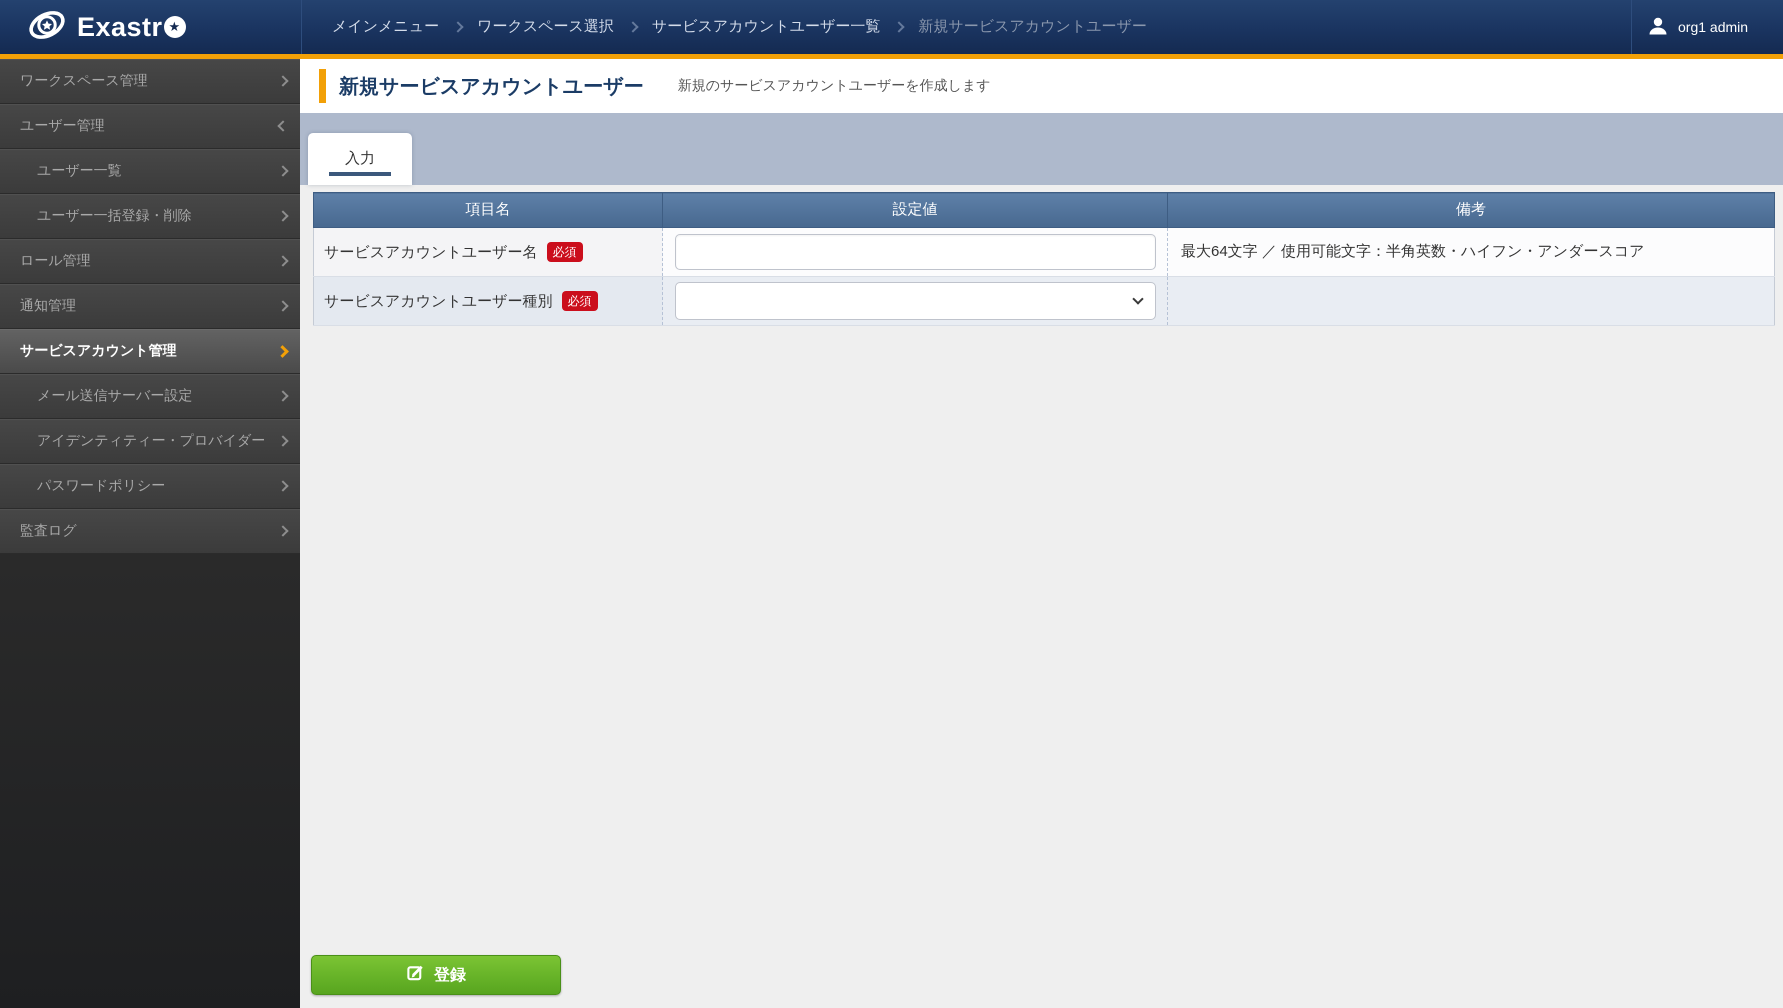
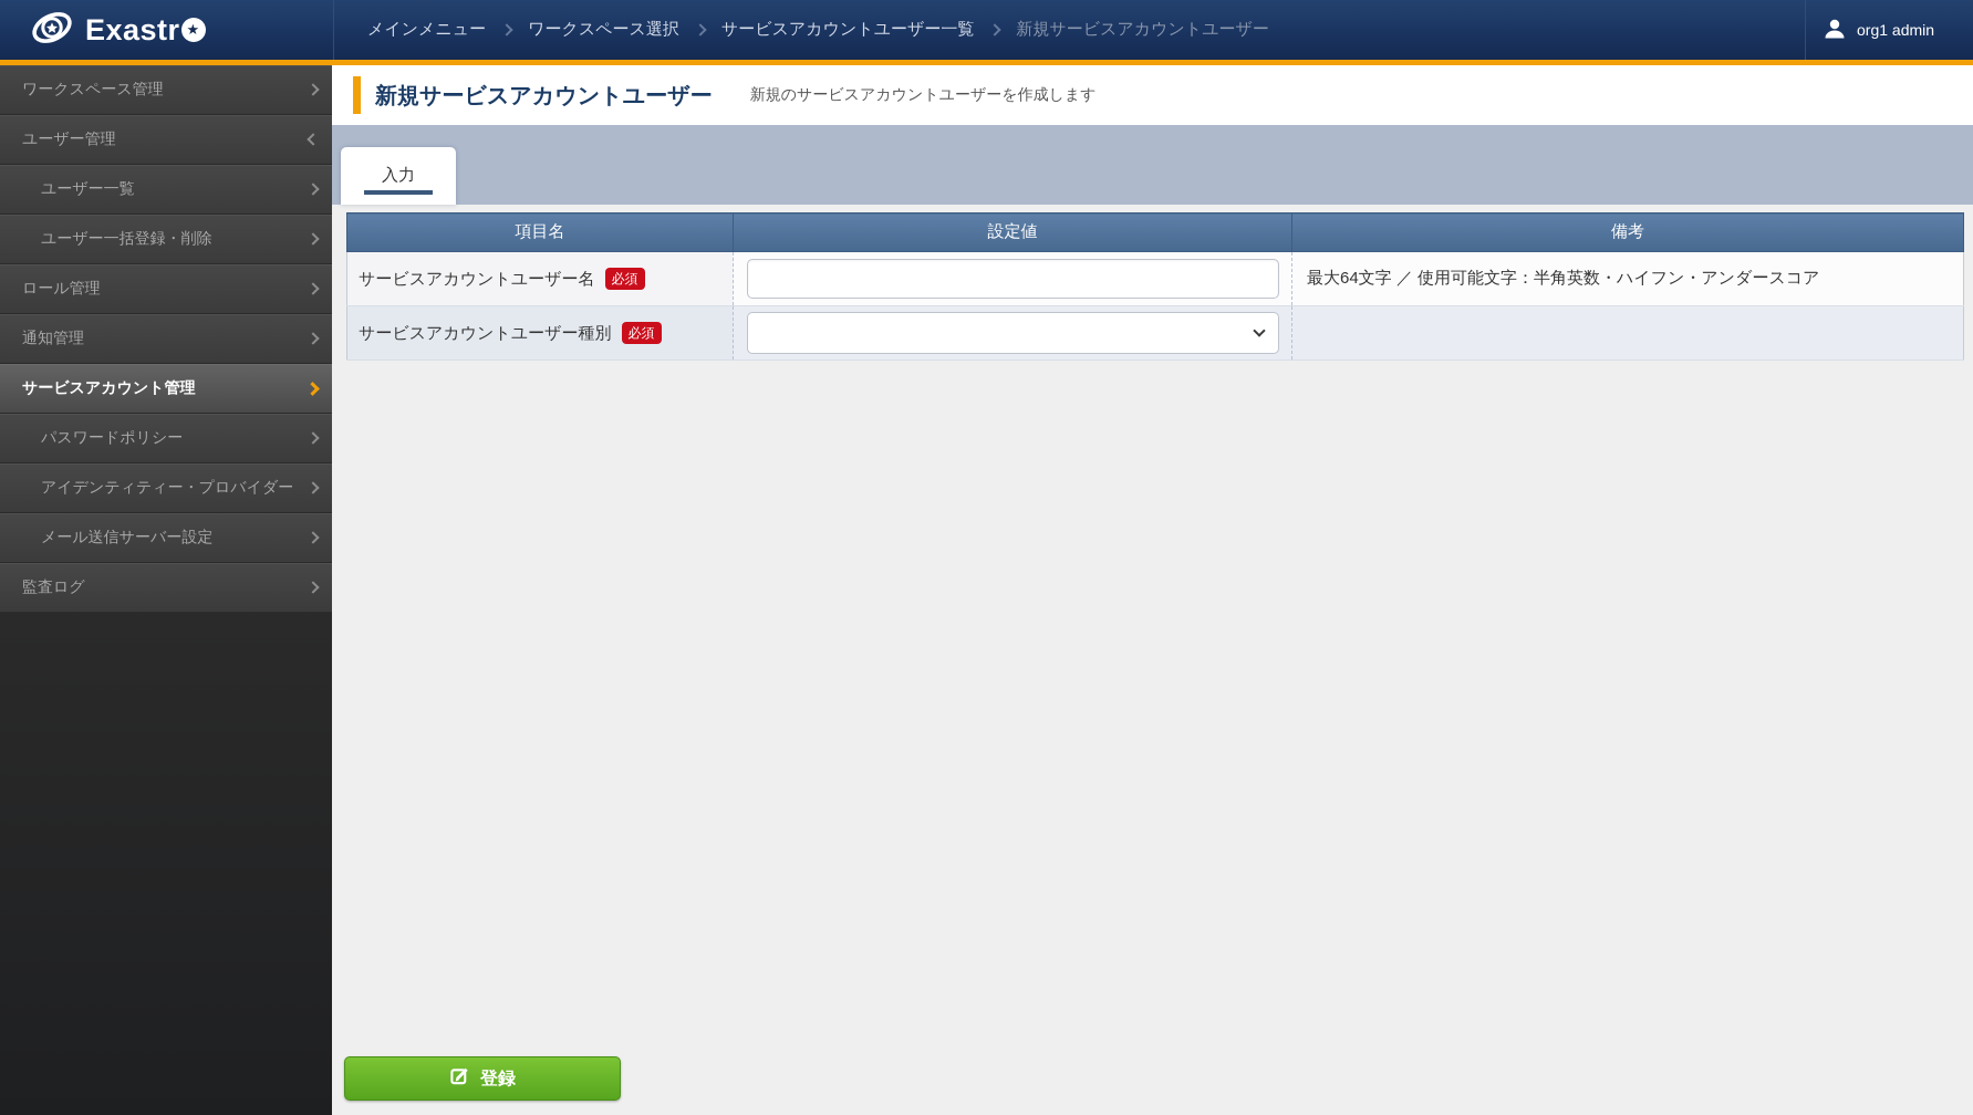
  Exastr
  ★
  メインメニュー
  ワークスペース選択
  サービスアカウントユーザー一覧
  新規サービスアカウントユーザー
  org1 admin
  ワークスペース管理
  ユーザー管理
  ユーザー一覧
  ユーザー一括登録・削除
  ロール管理
  通知管理
  サービスアカウント管理
- メール送信サーバー設定
+ パスワードポリシー
  アイデンティティー・プロバイダー
- パスワードポリシー
+ メール送信サーバー設定
  監査ログ
  新規サービスアカウントユーザー
  新規のサービスアカウントユーザーを作成します
  入力
  項目名	設定値	備考
  サービスアカウントユーザー名 必須		最大64文字 ／ 使用可能文字：半角英数・ハイフン・アンダースコア
  サービスアカウントユーザー種別 必須
  登録
